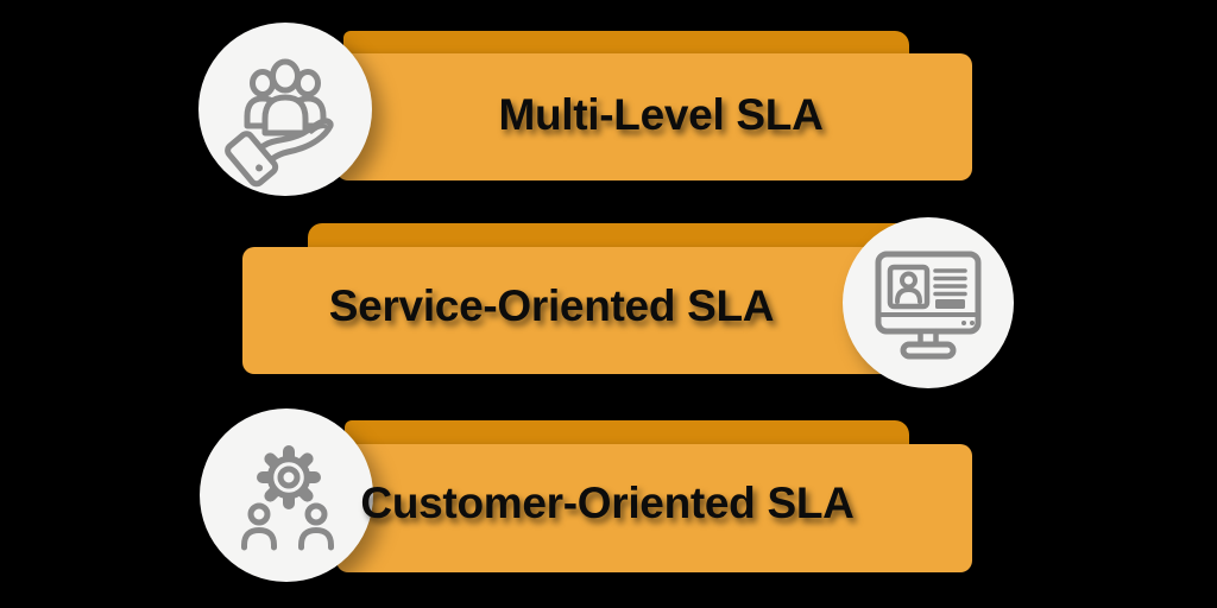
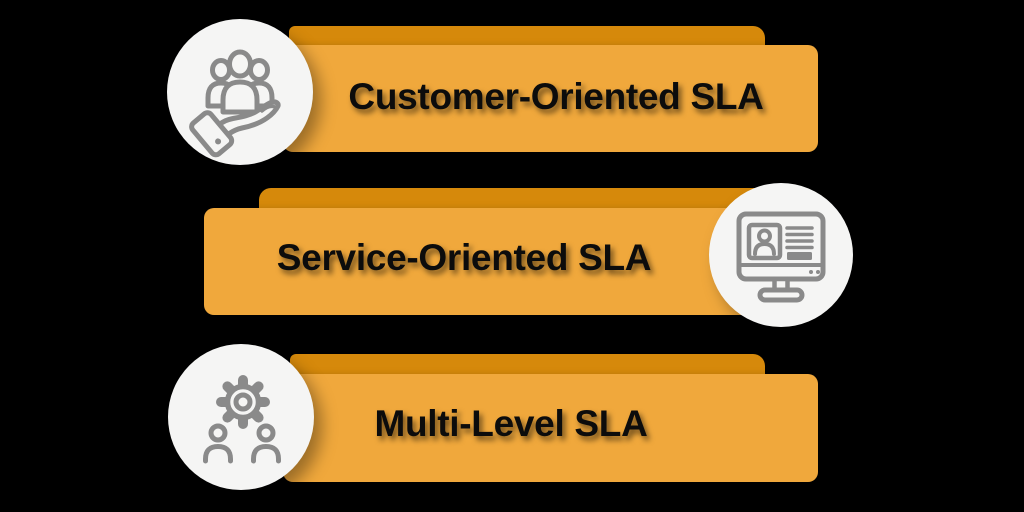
- Multi-Level SLA
+ Customer-Oriented SLA
  Service-Oriented SLA
- Customer-Oriented SLA
+ Multi-Level SLA
